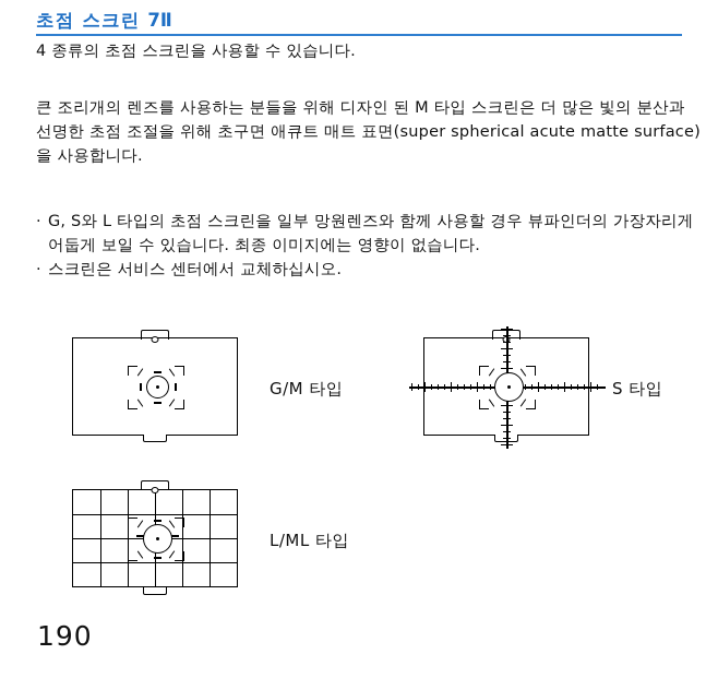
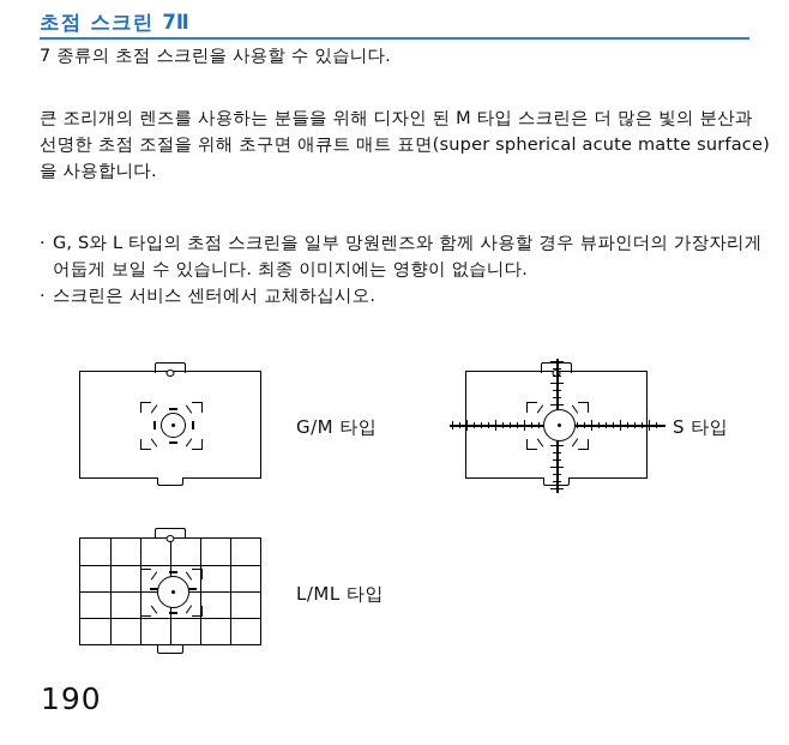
  초점 스크린 7Ⅱ
- 4 종류의 초점 스크린을 사용할 수 있습니다.
+ 7 종류의 초점 스크린을 사용할 수 있습니다.
  큰 조리개의 렌즈를 사용하는 분들을 위해 디자인 된 M 타입 스크린은 더 많은 빛의 분산과 선명한 초점 조절을 위해 초구면 애큐트 매트 표면(super spherical acute matte surface)을 사용합니다.
  ·
  G, S와 L 타입의 초점 스크린을 일부 망원렌즈와 함께 사용할 경우 뷰파인더의 가장자리게 어둡게 보일 수 있습니다. 최종 이미지에는 영향이 없습니다.
  ·
  스크린은 서비스 센터에서 교체하십시오.
  G/M 타입
  S 타입
  L/ML 타입
  190
